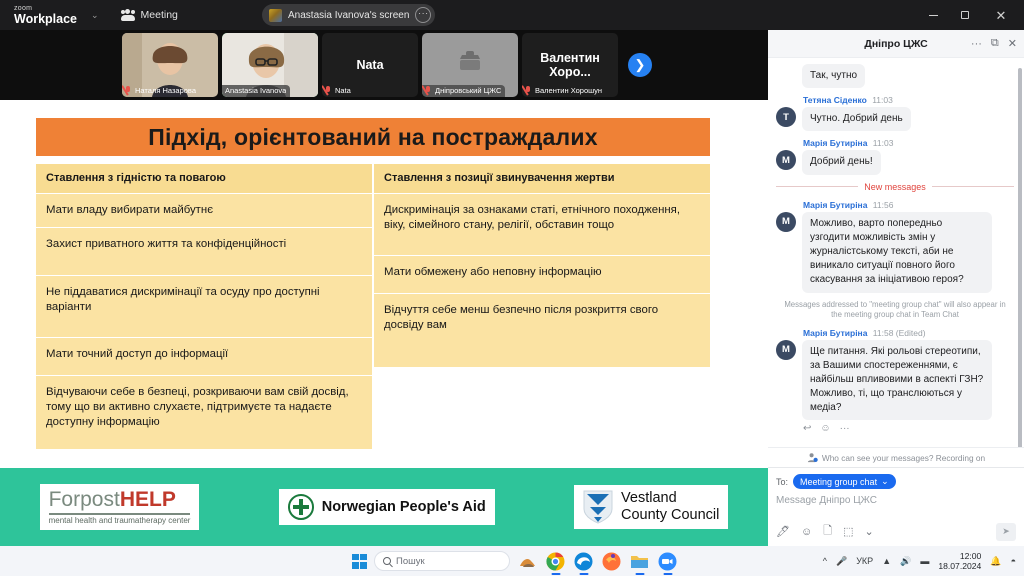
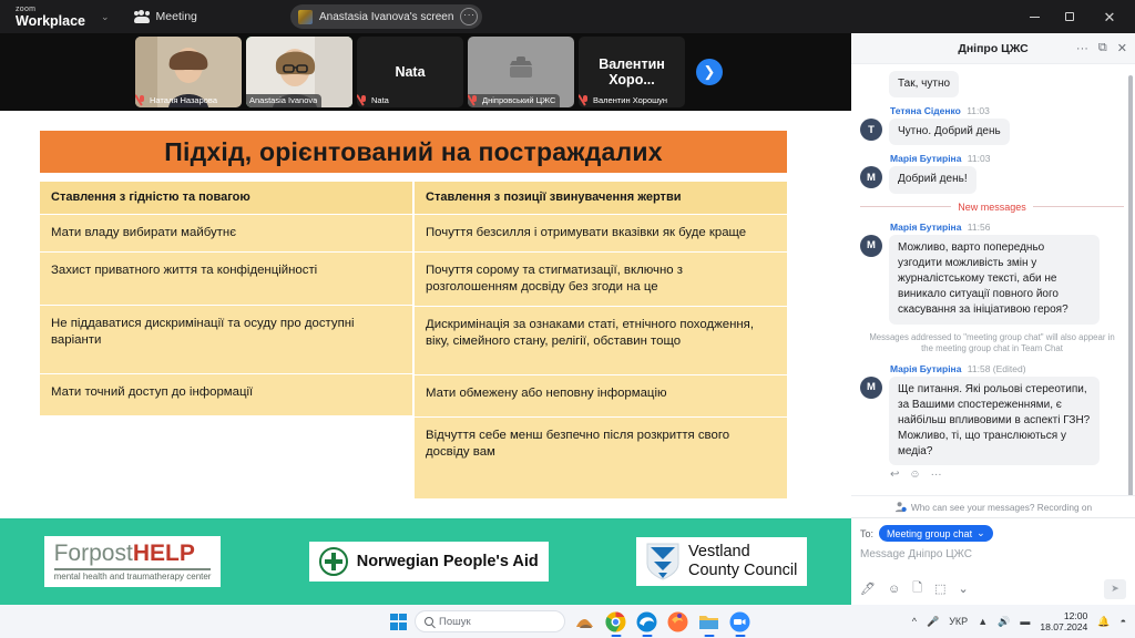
  Workplace
  ⌄
  Meeting
  Anastasia Ivanova's screen
  ···
  ✕
  Наталя Назарова
  Anastasia Ivanova
  Nata
  Nata
  Дніпровський ЦЖС
  Валентин Хоро...
  Валентин Хорошун
  ❯
  Підхід, орієнтований на постраждалих
  Ставлення з гідністю та повагою
  Мати владу вибирати майбутнє
  Захист приватного життя та конфіденційності
  Не піддаватися дискримінації та осуду про доступні варіанти
  Мати точний доступ до інформації
- Відчуваючи себе в безпеці, розкриваючи вам свій досвід, тому що ви активно слухаєте, підтримуєте та надаєте доступну інформацію
  Ставлення з позиції звинувачення жертви
+ Почуття безсилля і отримувати вказівки як буде краще
+ Почуття сорому та стигматизації, включно з розголошенням досвіду без згоди на це
  Дискримінація за ознаками статі, етнічного походження, віку, сімейного стану, релігії, обставин тощо
  Мати обмежену або неповну інформацію
  Відчуття себе менш безпечно після розкриття свого досвіду вам
  ForpostHELP
  mental health and traumatherapy center
  Norwegian People's Aid
  Vestland
  County Council
  Дніпро ЦЖС
  ···
  ⧉
  ✕
  Так, чутно
  Тетяна Сіденко 11:03
  Т
  Чутно. Добрий день
  Марія Бутиріна 11:03
  М
  Добрий день!
  New messages
  Марія Бутиріна 11:56
  М
  Можливо, варто попередньо узгодити можливість змін у журналістському тексті, аби не виникало ситуації повного його скасування за ініціативою героя?
  Messages addressed to "meeting group chat" will also appear in the meeting group chat in Team Chat
  Марія Бутиріна 11:58 (Edited)
  М
  Ще питання. Які рольові стереотипи, за Вашими спостереженнями, є найбільш впливовими в аспекті ГЗН? Можливо, ті, що транслюються у медіа?
  ↩
  ☺
  ···
  Who can see your messages? Recording on
  To:
  Meeting group chat
  ⌄
  Message Дніпро ЦЖС
  🖊
  ☺
  🗋
  ⬚
  ⌄
  ➤
  Пошук
  ^
  🎤
  УКР
  ▲
  🔊
  ▬
  12:00
  18.07.2024
  🔔
  ◓
